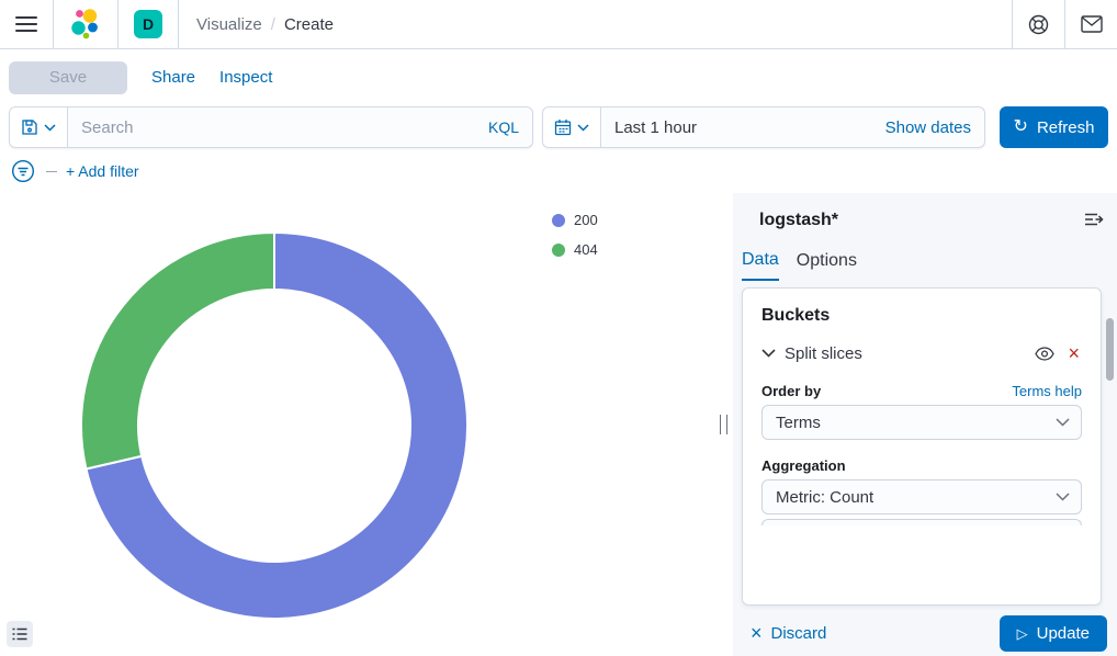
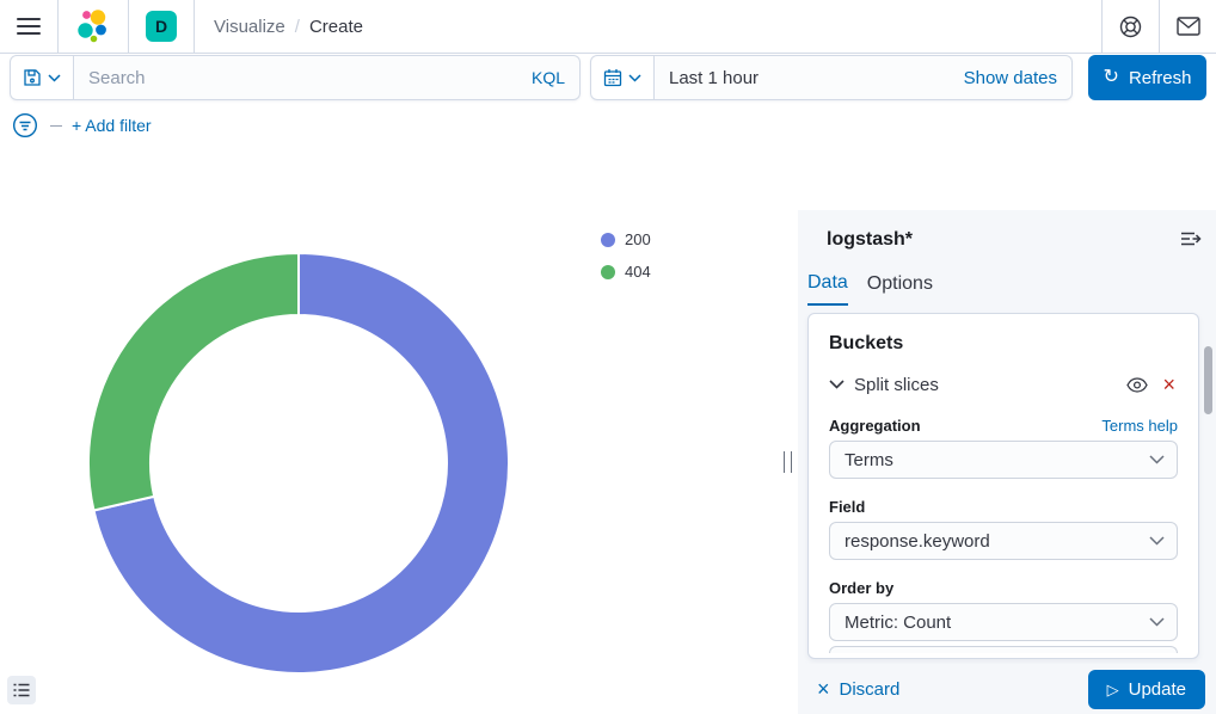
  D
  Visualize
  /
  Create
- Save
- Share
- Inspect
  Search
  KQL
  Last 1 hour
  Show dates
  ↻
  Refresh
  + Add filter
  200
  404
  logstash*
  Data
  Options
  Buckets
  Split slices
  ×
- Order by
+ Aggregation
  Terms help
  Terms
+ Field
+ response.keyword
- Aggregation
+ Order by
  Metric: Count
  ×
  Discard
  ▷
  Update
